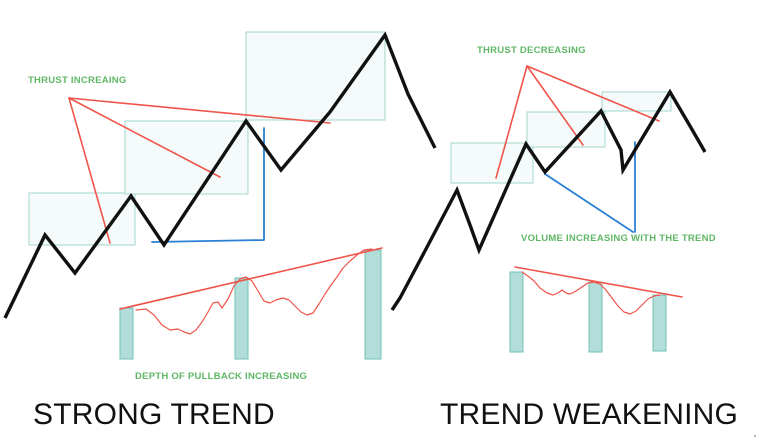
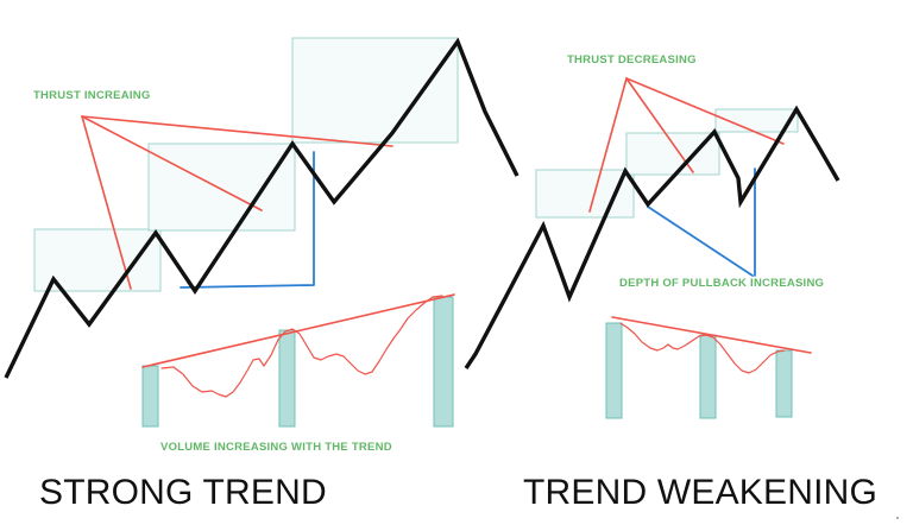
  THRUST INCREAING
- DEPTH OF PULLBACK INCREASING
+ VOLUME INCREASING WITH THE TREND
  STRONG TREND
  THRUST DECREASING
- VOLUME INCREASING WITH THE TREND
+ DEPTH OF PULLBACK INCREASING
  TREND WEAKENING
